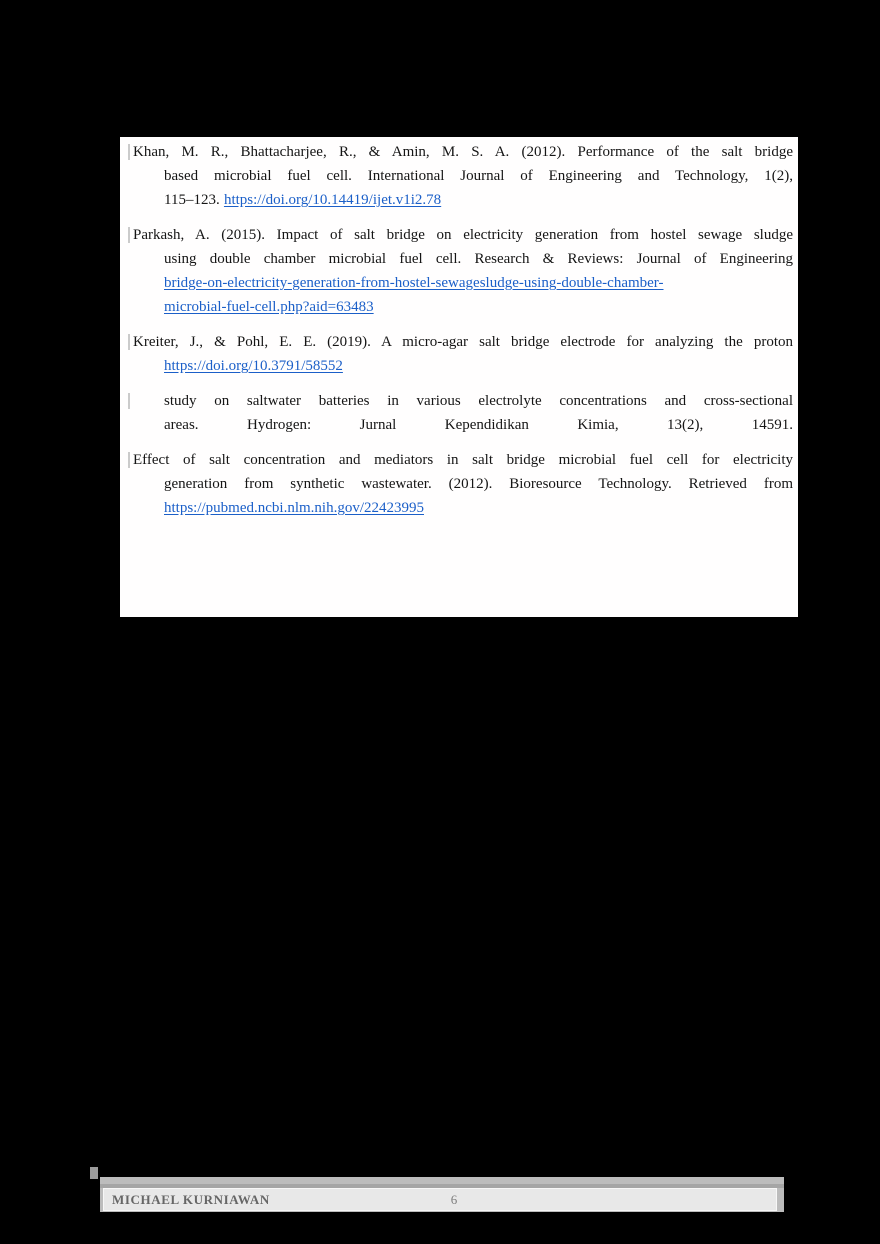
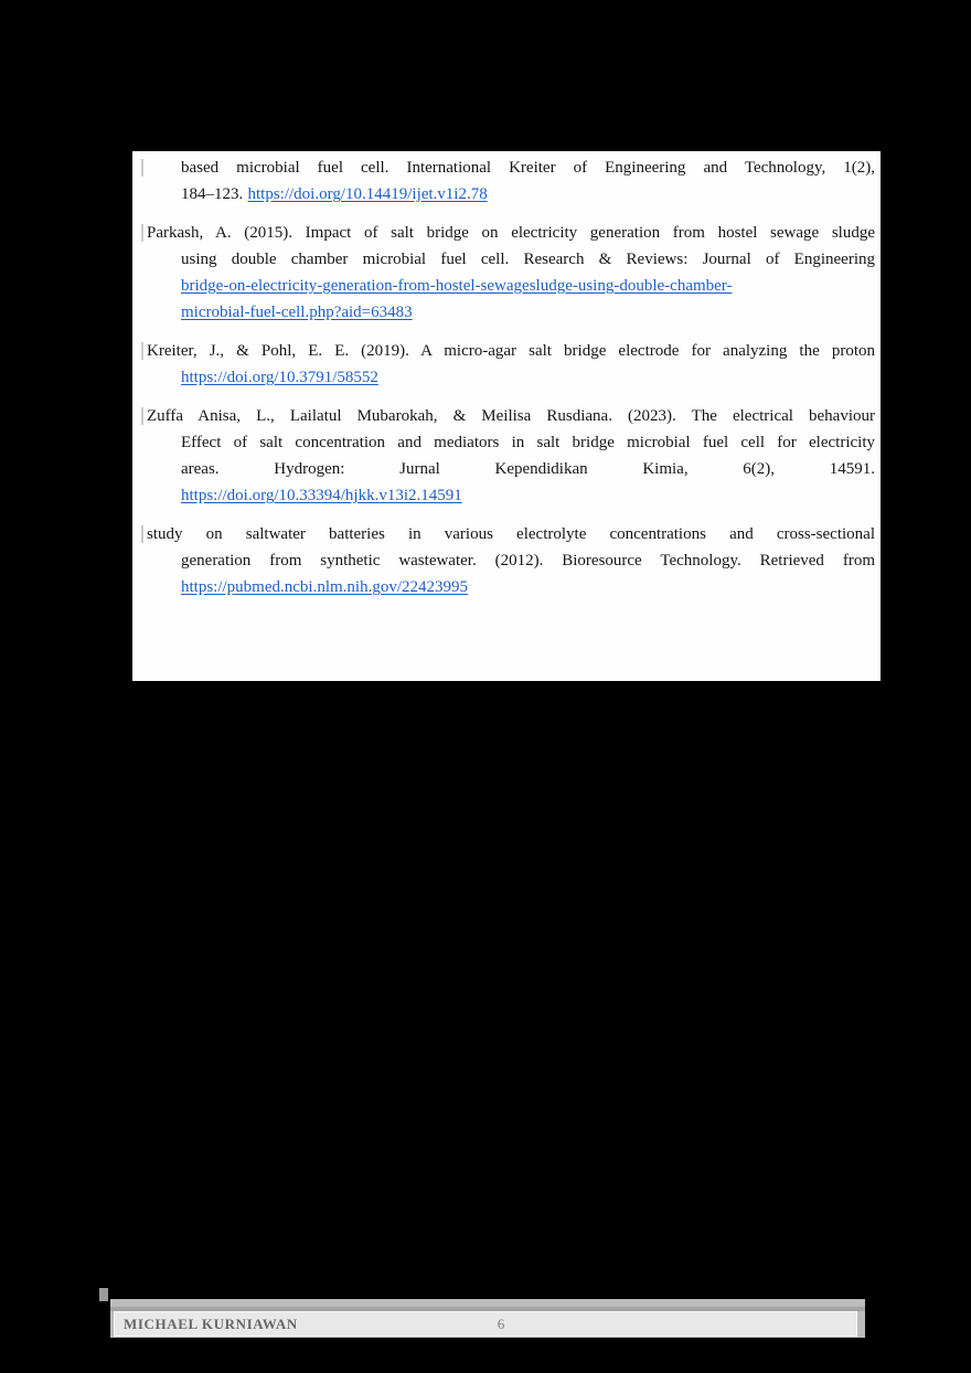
- Khan, M. R., Bhattacharjee, R., & Amin, M. S. A. (2012). Performance of the salt bridge
- based microbial fuel cell. International Journal of Engineering and Technology, 1(2),
+ based microbial fuel cell. International Kreiter of Engineering and Technology, 1(2),
- 115–123. https://doi.org/10.14419/ijet.v1i2.78
+ 184–123. https://doi.org/10.14419/ijet.v1i2.78
  Parkash, A. (2015). Impact of salt bridge on electricity generation from hostel sewage sludge
  using double chamber microbial fuel cell. Research & Reviews: Journal of Engineering
  bridge-on-electricity-generation-from-hostel-sewagesludge-using-double-chamber-
  microbial-fuel-cell.php?aid=63483
  Kreiter, J., & Pohl, E. E. (2019). A micro-agar salt bridge electrode for analyzing the proton
  https://doi.org/10.3791/58552
+ Zuffa Anisa, L., Lailatul Mubarokah, & Meilisa Rusdiana. (2023). The electrical behaviour
- study on saltwater batteries in various electrolyte concentrations and cross-sectional
+ Effect of salt concentration and mediators in salt bridge microbial fuel cell for electricity
- areas. Hydrogen: Jurnal Kependidikan Kimia, 13(2), 14591.
+ areas. Hydrogen: Jurnal Kependidikan Kimia, 6(2), 14591.
+ https://doi.org/10.33394/hjkk.v13i2.14591
- Effect of salt concentration and mediators in salt bridge microbial fuel cell for electricity
+ study on saltwater batteries in various electrolyte concentrations and cross-sectional
  generation from synthetic wastewater. (2012). Bioresource Technology. Retrieved from
  https://pubmed.ncbi.nlm.nih.gov/22423995
  MICHAEL KURNIAWAN
  6
